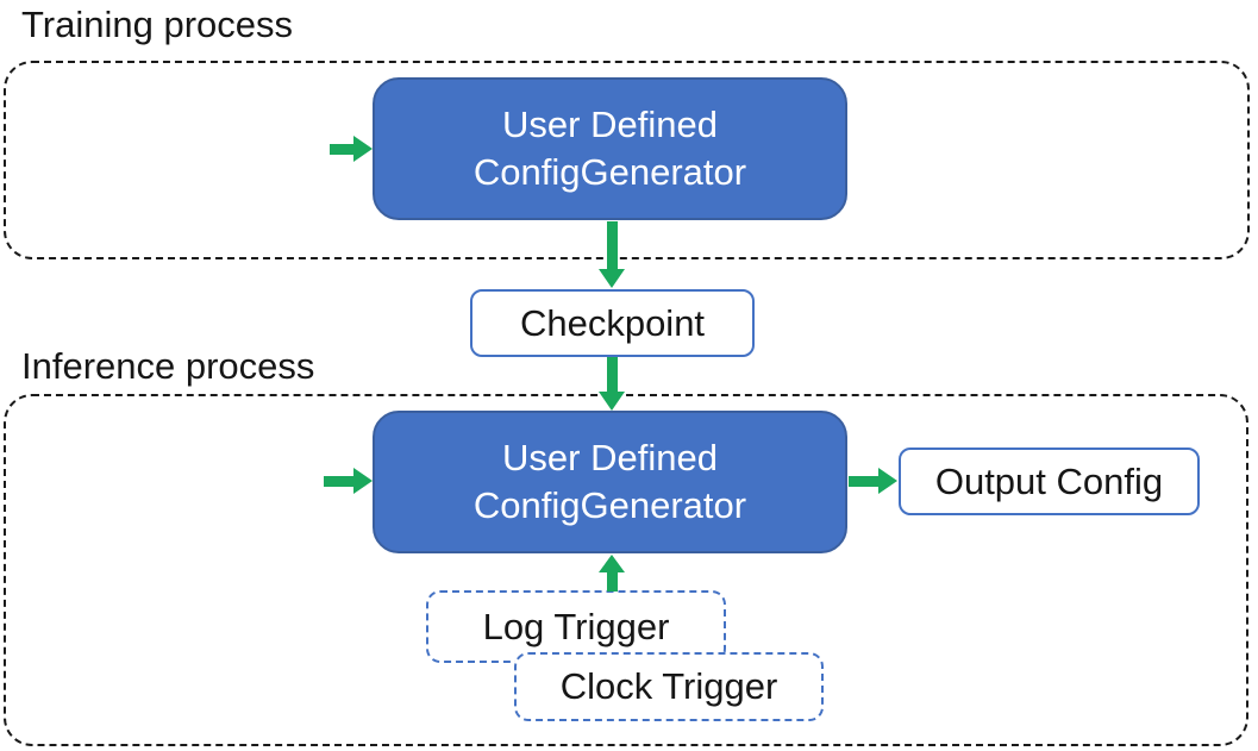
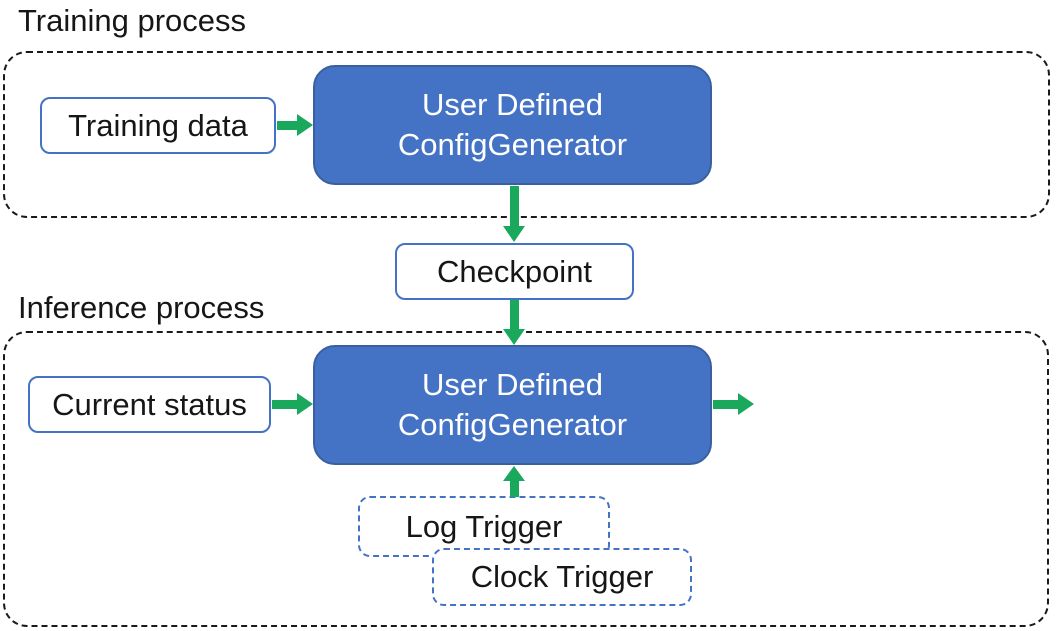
  Training process
+ Training data
  User Defined
  ConfigGenerator
  Checkpoint
  Inference process
+ Current status
  User Defined
  ConfigGenerator
- Output Config
  Log Trigger
  Clock Trigger
